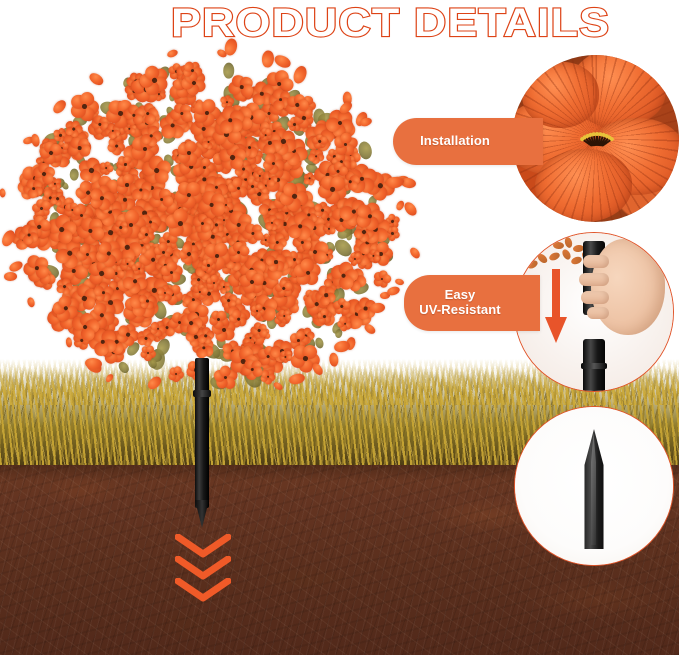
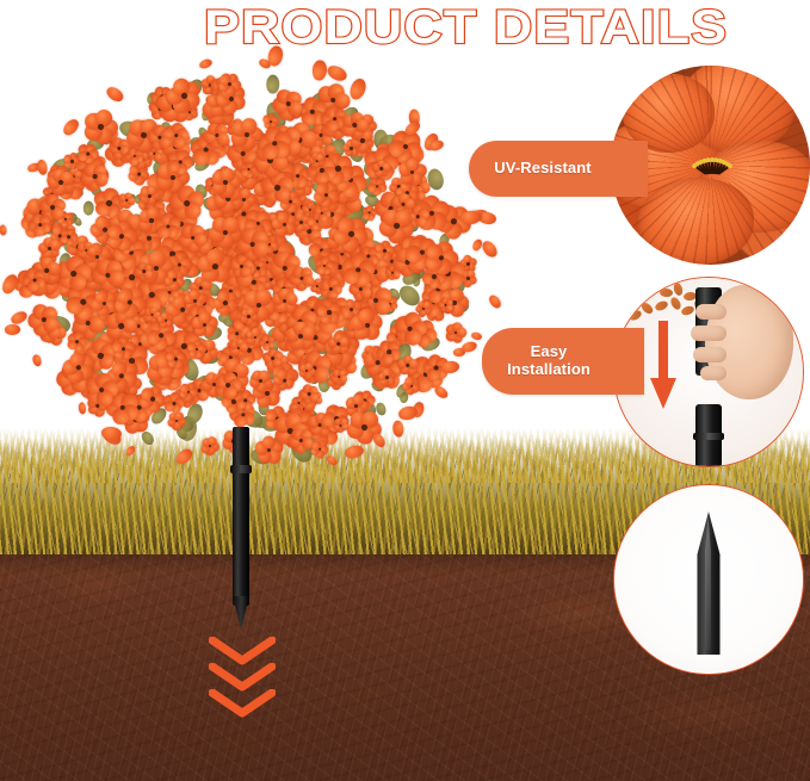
  PRODUCT DETAILS
- Installation
+ UV-Resistant
  Easy
- UV-Resistant
+ Installation
